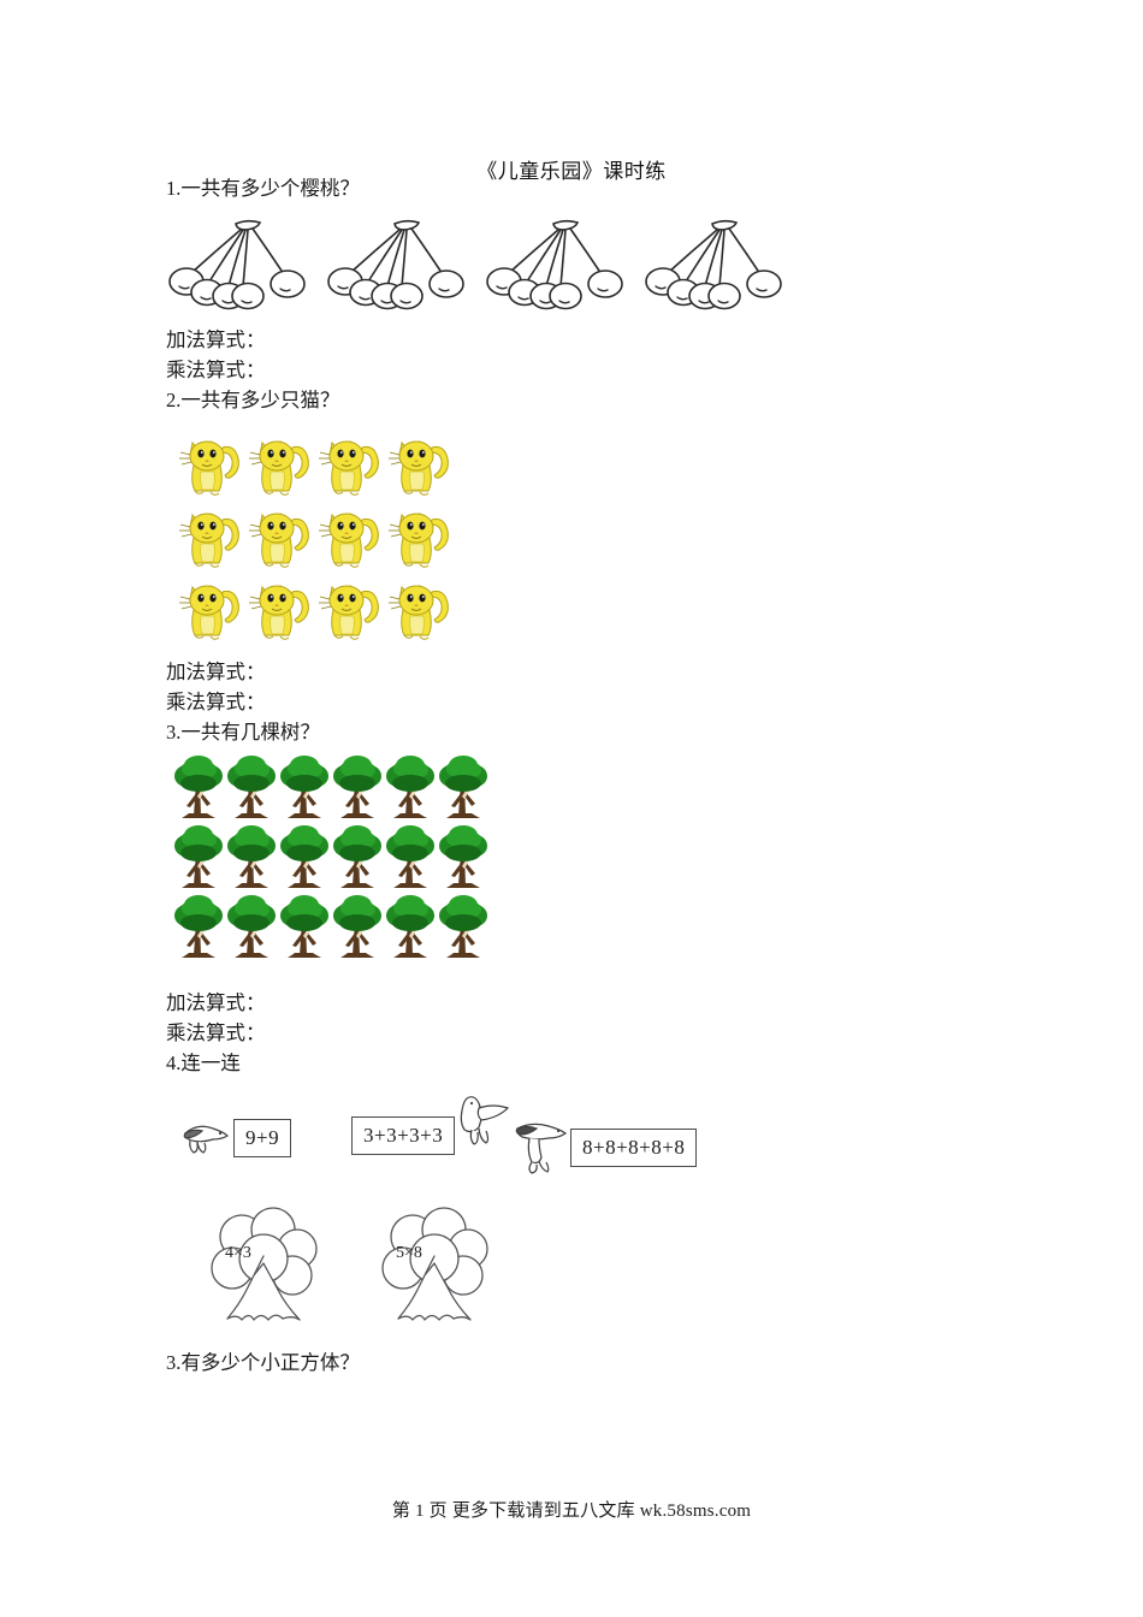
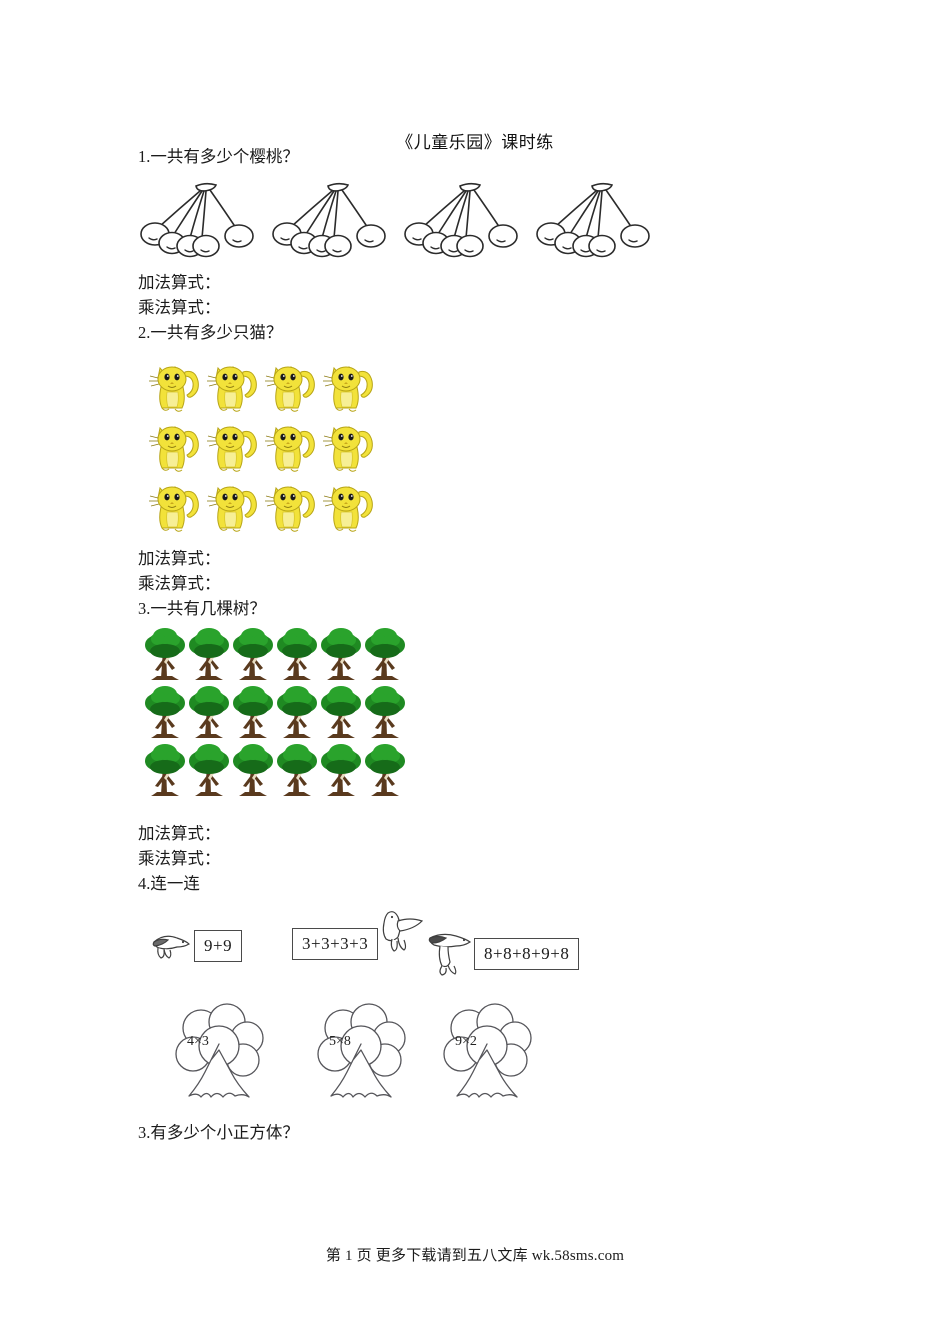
  《儿童乐园》课时练
  1.一共有多少个樱桃？
  加法算式：
  乘法算式：
  2.一共有多少只猫？
  加法算式：
  乘法算式：
  3.一共有几棵树？
  加法算式：
  乘法算式：
  4.连一连
  9+9
  3+3+3+3
- 8+8+8+8+8
+ 8+8+8+9+8
  4×3
  5×8
+ 9×2
  3.有多少个小正方体？
  第 1 页 更多下载请到五八文库 wk.58sms.com
